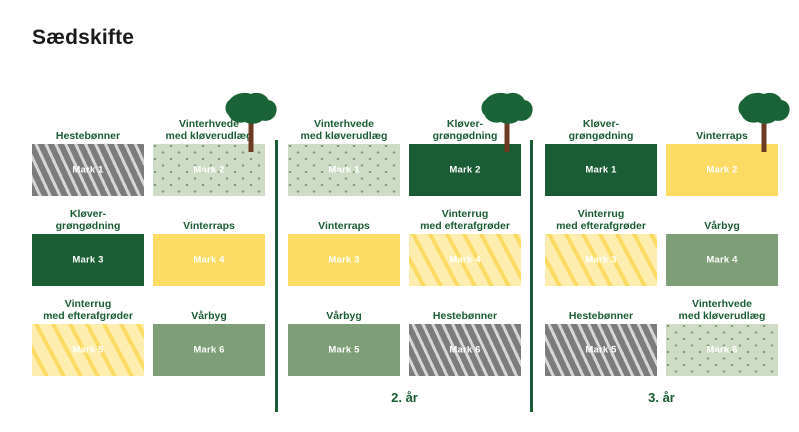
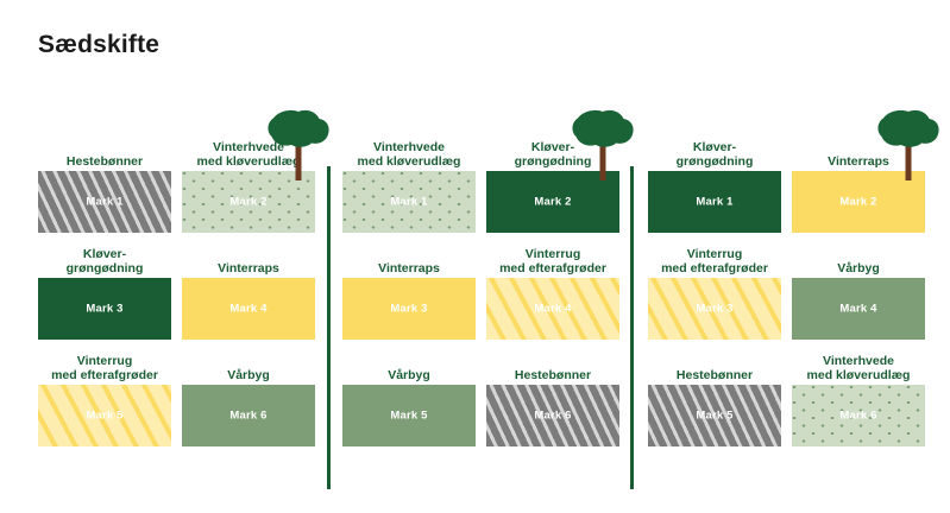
  Sædskifte
  Hestebønner
  Mark 1
  Vinterhvede
  med kløverudlæ
  Mark 2
  Kløver-
  grøngødning
  Mark 3
  Vinterraps
  Mark 4
  Vinterrug
  med efterafgrøder
  Mark 5
  Vårbyg
  Mark 6
  Vinterhvede
  med kløverudlæg
  Mark 1
  Kløver-
  grøngødning
  Mark 2
  Vinterraps
  Mark 3
  Vinterrug
  med efterafgrøder
  Mark 4
  Vårbyg
  Mark 5
  Hestebønner
  Mark 6
  Kløver-
  grøngødning
  Mark 1
  Vinterraps
  Mark 2
  Vinterrug
  med efterafgrøder
  Mark 3
  Vårbyg
  Mark 4
  Hestebønner
  Mark 5
  Vinterhvede
  med kløverudlæg
  Mark 6
- 2. år
- 3. år
